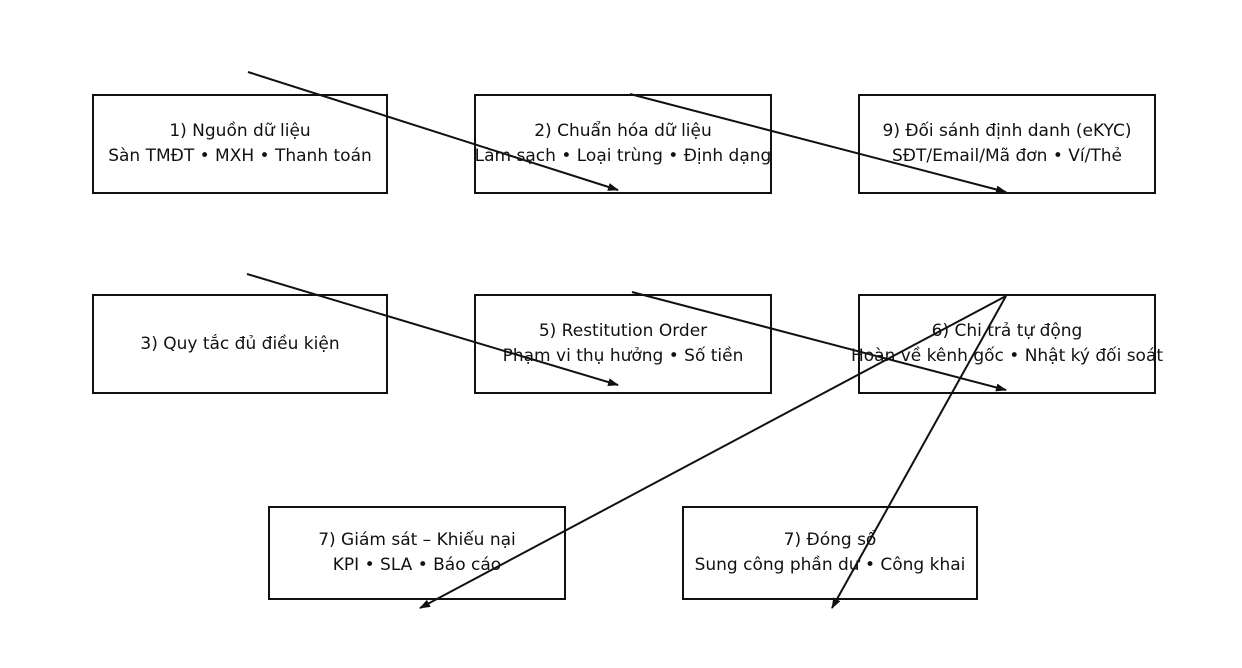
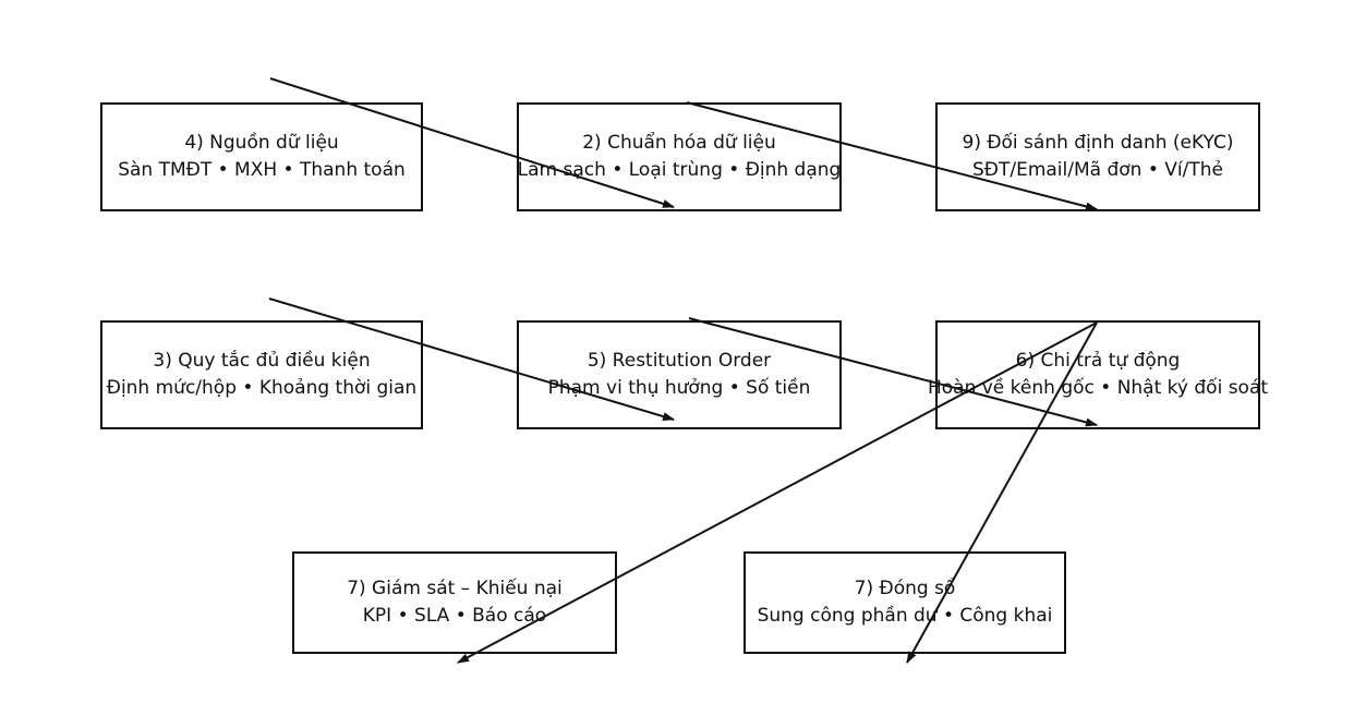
- 1) Nguồn dữ liệu
+ 4) Nguồn dữ liệu
  Sàn TMĐT • MXH • Thanh toán
  2) Chuẩn hóa dữ liệu
  Làm sạch • Loại trùng • Định dạng
  9) Đối sánh định danh (eKYC)
  SĐT/Email/Mã đơn • Ví/Thẻ
  3) Quy tắc đủ điều kiện
+ Định mức/hộp • Khoảng thời gian
  5) Restitution Order
  Phạm vi thụ hưởng • Số tiền
  6) Chi trả tự động
  Hoàn về kênh gốc • Nhật ký đối soát
  7) Giám sát – Khiếu nại
  KPI • SLA • Báo cáo
  7) Đóng sổ
  Sung công phần dư • Công khai
